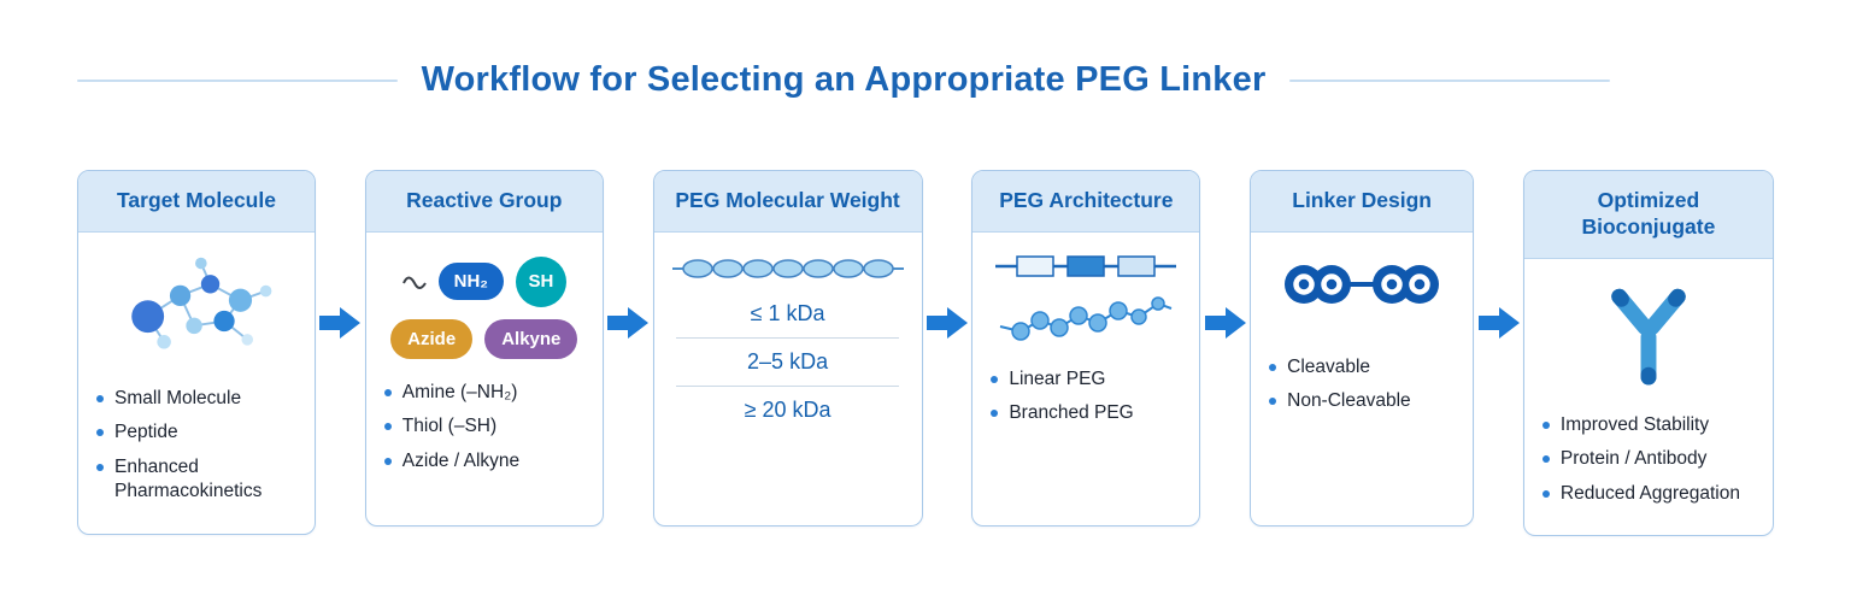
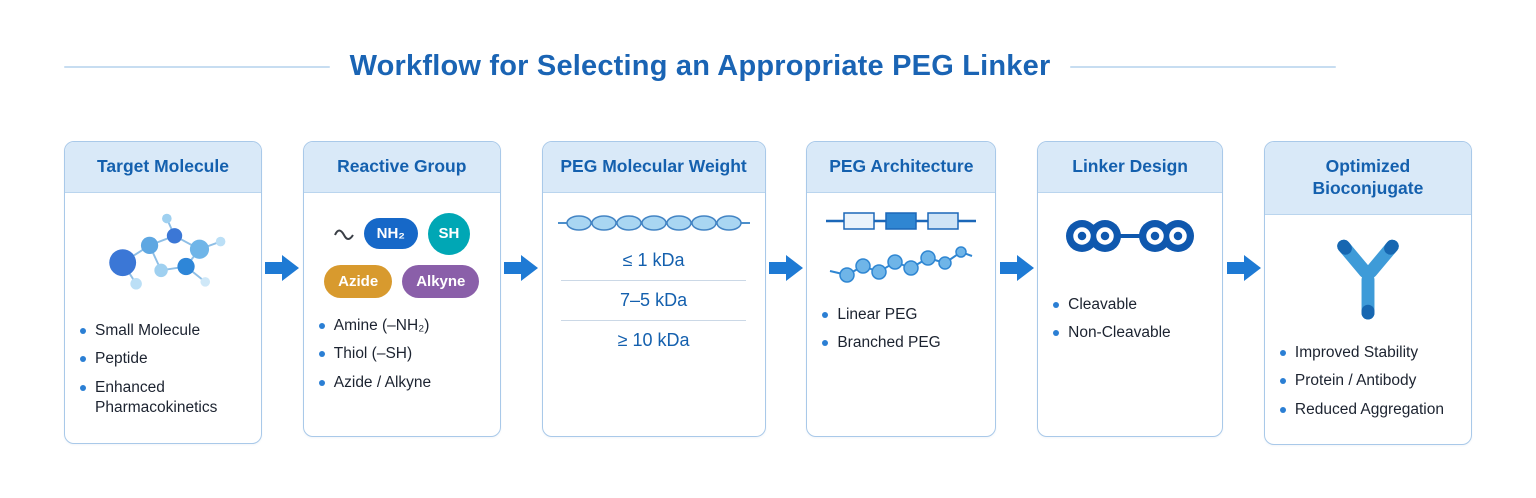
  Workflow for Selecting an Appropriate PEG Linker
  Target Molecule
  Small Molecule
  Peptide
  Enhanced Pharmacokinetics
  Reactive Group
  NH₂
  SH
  Azide
  Alkyne
  Amine (–NH₂)
  Thiol (–SH)
  Azide / Alkyne
  PEG Molecular Weight
  ≤ 1 kDa
- 2–5 kDa
+ 7–5 kDa
- ≥ 20 kDa
+ ≥ 10 kDa
  PEG Architecture
  Linear PEG
  Branched PEG
  Linker Design
  Cleavable
  Non-Cleavable
  Optimized Bioconjugate
  Improved Stability
  Protein / Antibody
  Reduced Aggregation
